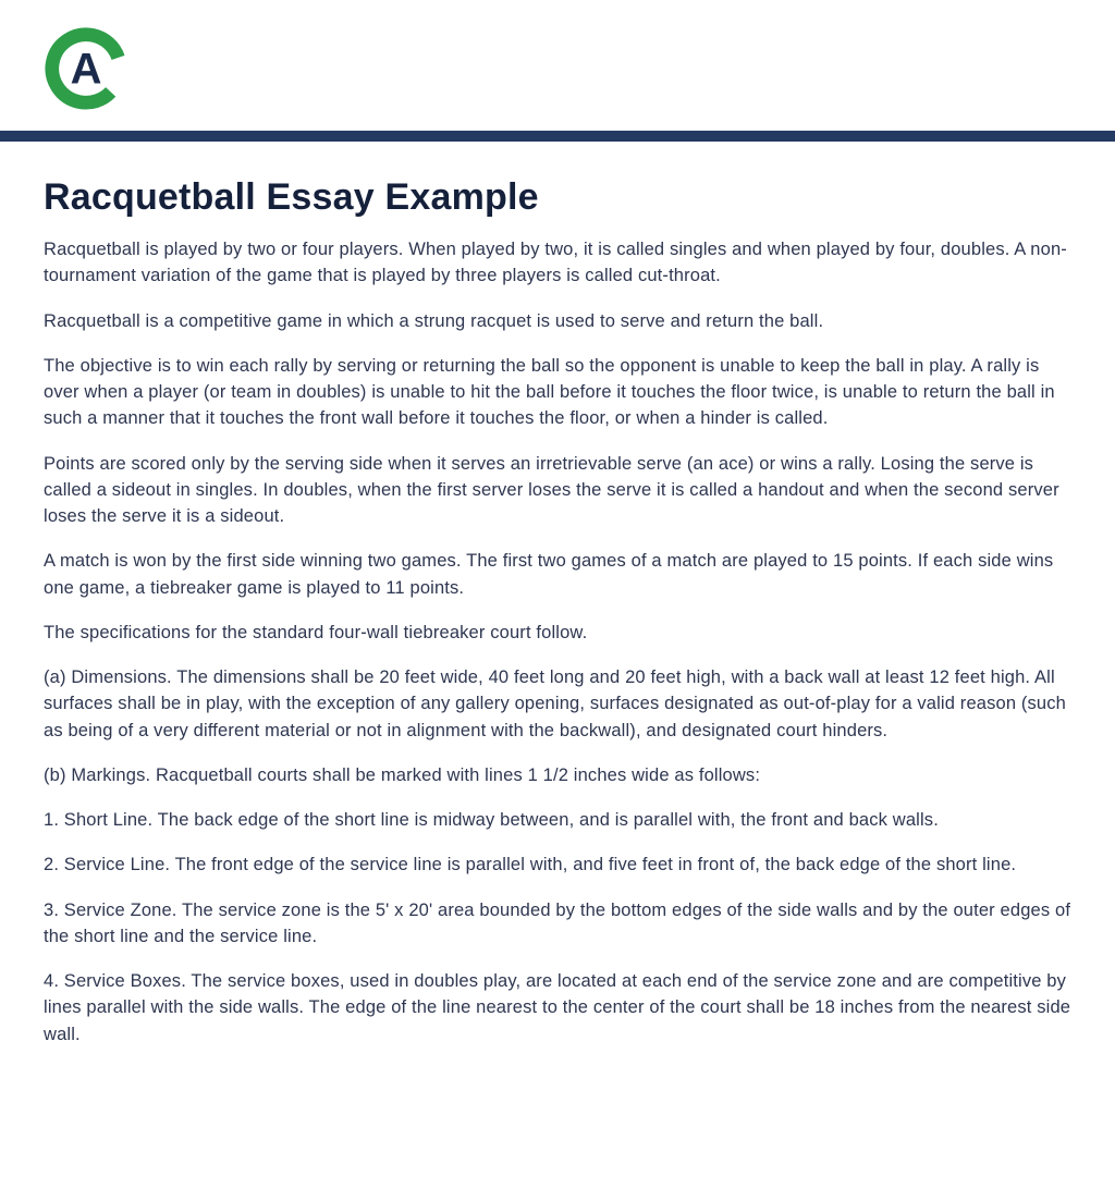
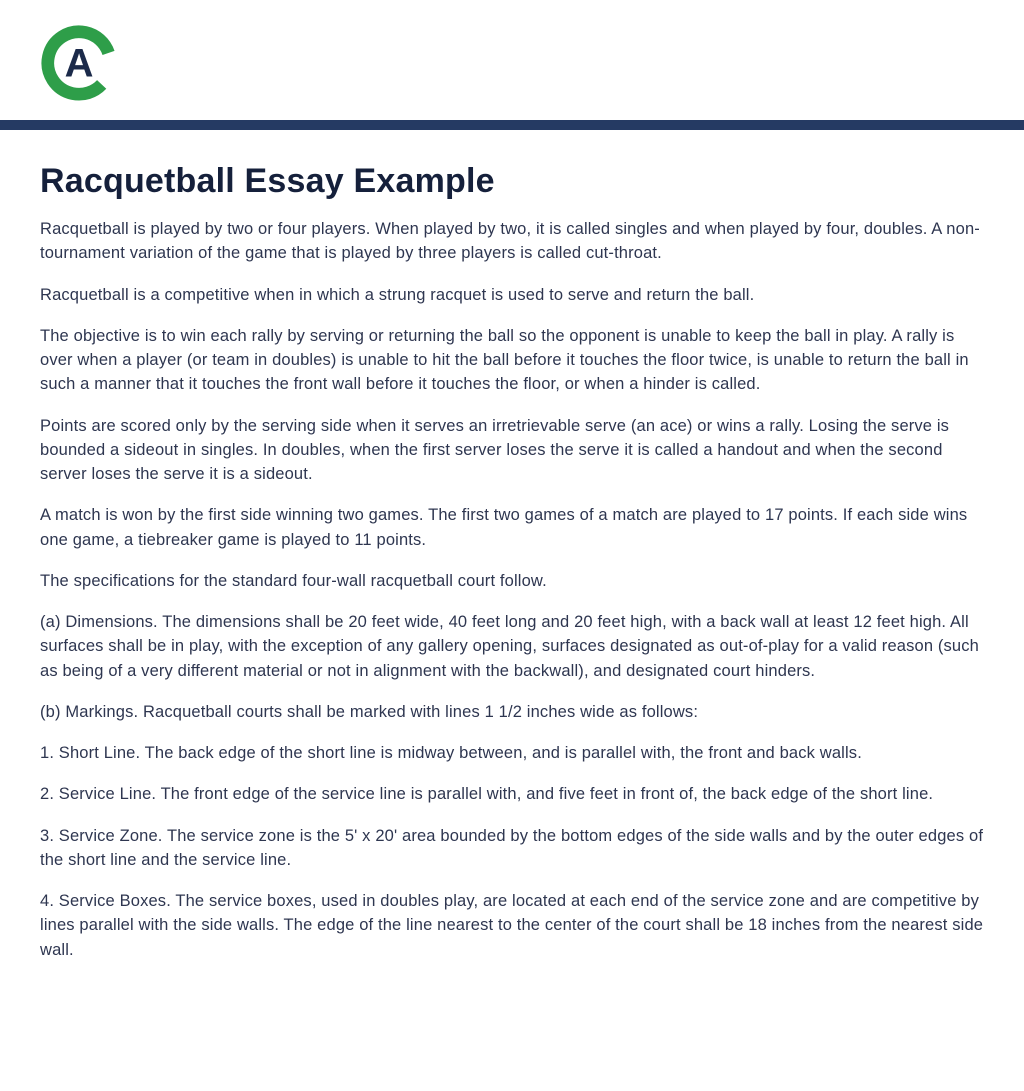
  A
  Racquetball Essay Example
  Racquetball is played by two or four players. When played by two, it is called singles and when played by four, doubles. A non-tournament variation of the game that is played by three players is called cut-throat.
- Racquetball is a competitive game in which a strung racquet is used to serve and return the ball.
+ Racquetball is a competitive when in which a strung racquet is used to serve and return the ball.
  The objective is to win each rally by serving or returning the ball so the opponent is unable to keep the ball in play. A rally is over when a player (or team in doubles) is unable to hit the ball before it touches the floor twice, is unable to return the ball in such a manner that it touches the front wall before it touches the floor, or when a hinder is called.
- Points are scored only by the serving side when it serves an irretrievable serve (an ace) or wins a rally. Losing the serve is called a sideout in singles. In doubles, when the first server loses the serve it is called a handout and when the second server loses the serve it is a sideout.
+ Points are scored only by the serving side when it serves an irretrievable serve (an ace) or wins a rally. Losing the serve is bounded a sideout in singles. In doubles, when the first server loses the serve it is called a handout and when the second server loses the serve it is a sideout.
- A match is won by the first side winning two games. The first two games of a match are played to 15 points. If each side wins one game, a tiebreaker game is played to 11 points.
+ A match is won by the first side winning two games. The first two games of a match are played to 17 points. If each side wins one game, a tiebreaker game is played to 11 points.
- The specifications for the standard four-wall tiebreaker court follow.
+ The specifications for the standard four-wall racquetball court follow.
  (a) Dimensions. The dimensions shall be 20 feet wide, 40 feet long and 20 feet high, with a back wall at least 12 feet high. All surfaces shall be in play, with the exception of any gallery opening, surfaces designated as out-of-play for a valid reason (such as being of a very different material or not in alignment with the backwall), and designated court hinders.
  (b) Markings. Racquetball courts shall be marked with lines 1 1/2 inches wide as follows:
  1. Short Line. The back edge of the short line is midway between, and is parallel with, the front and back walls.
  2. Service Line. The front edge of the service line is parallel with, and five feet in front of, the back edge of the short line.
  3. Service Zone. The service zone is the 5' x 20' area bounded by the bottom edges of the side walls and by the outer edges of the short line and the service line.
  4. Service Boxes. The service boxes, used in doubles play, are located at each end of the service zone and are competitive by lines parallel with the side walls. The edge of the line nearest to the center of the court shall be 18 inches from the nearest side wall.
